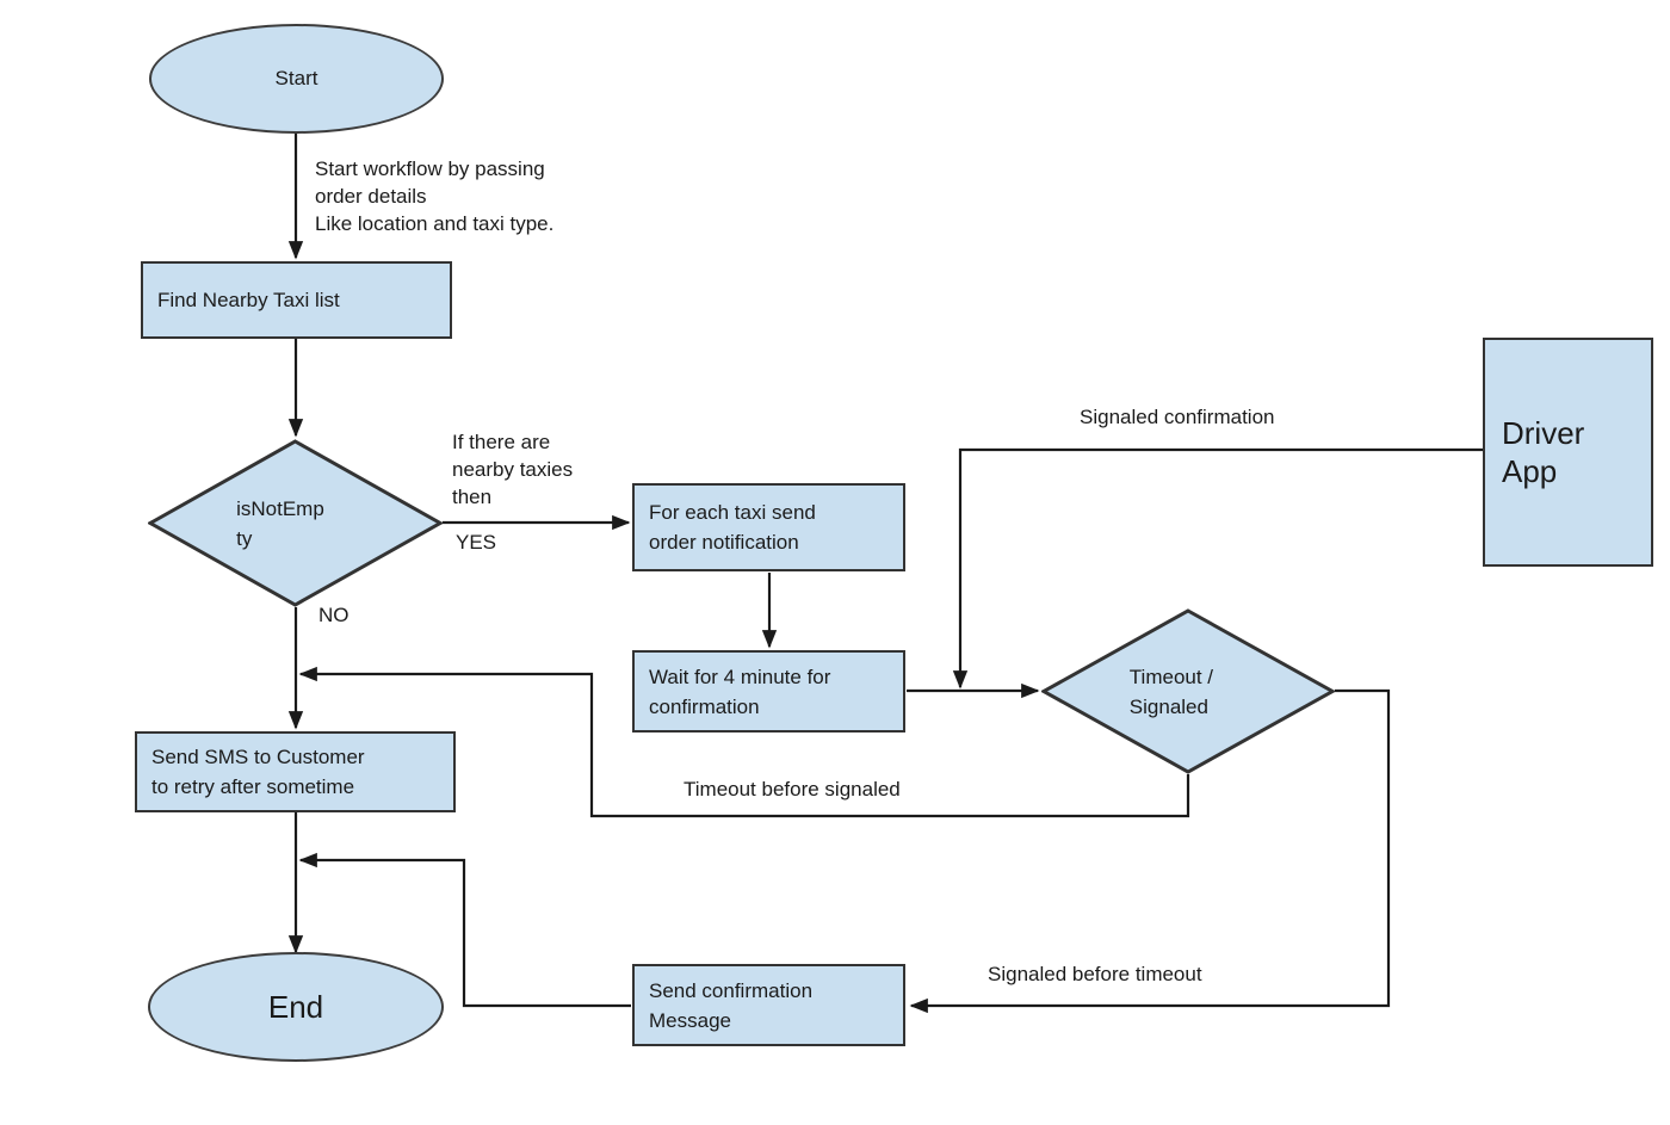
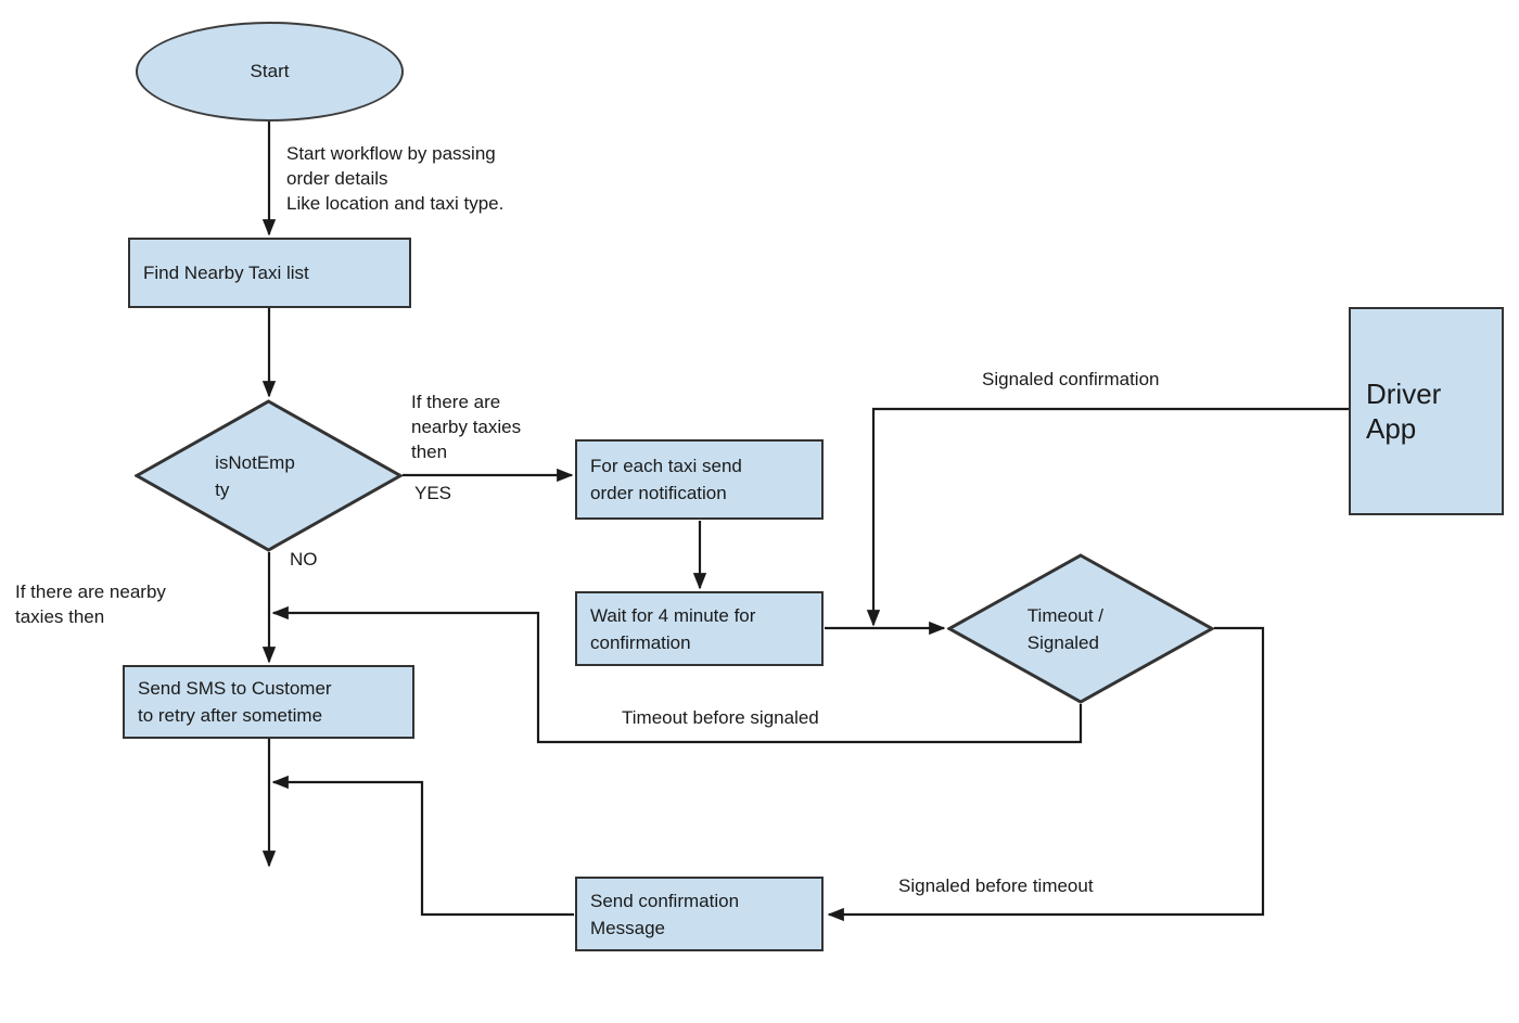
  Start
  Start workflow by passing
  order details
  Like location and taxi type.
  Find Nearby Taxi list
  isNotEmp
  ty
  If there are
  nearby taxies
  then
  YES
  NO
+ If there are nearby
+ taxies then
  For each taxi send
  order notification
  Wait for 4 minute for
  confirmation
  Timeout /
  Signaled
  Driver
  App
  Signaled confirmation
  Send SMS to Customer
  to retry after sometime
  Timeout before signaled
  Send confirmation
  Message
  Signaled before timeout
- End
